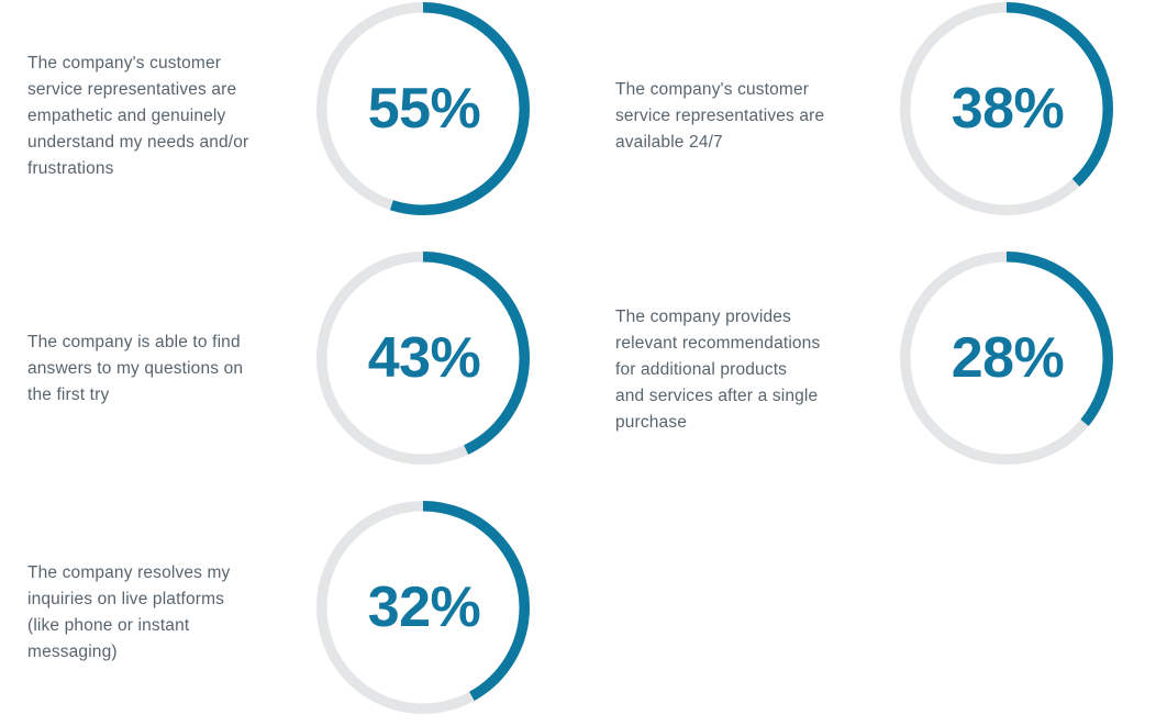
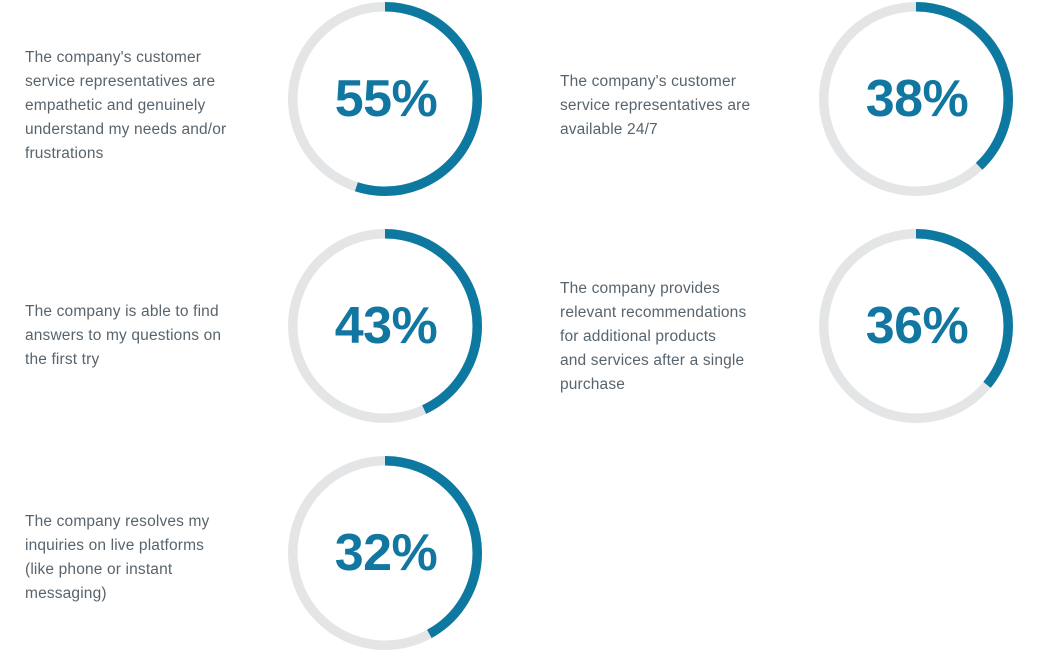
  The company's customer
  service representatives are
  empathetic and genuinely
  understand my needs and/or
  frustrations
  55%
  The company's customer
  service representatives are
  available 24/7
  38%
  The company is able to find
  answers to my questions on
  the first try
  43%
  The company provides
  relevant recommendations
  for additional products
  and services after a single
  purchase
- 28%
+ 36%
  The company resolves my
  inquiries on live platforms
  (like phone or instant
  messaging)
  32%
